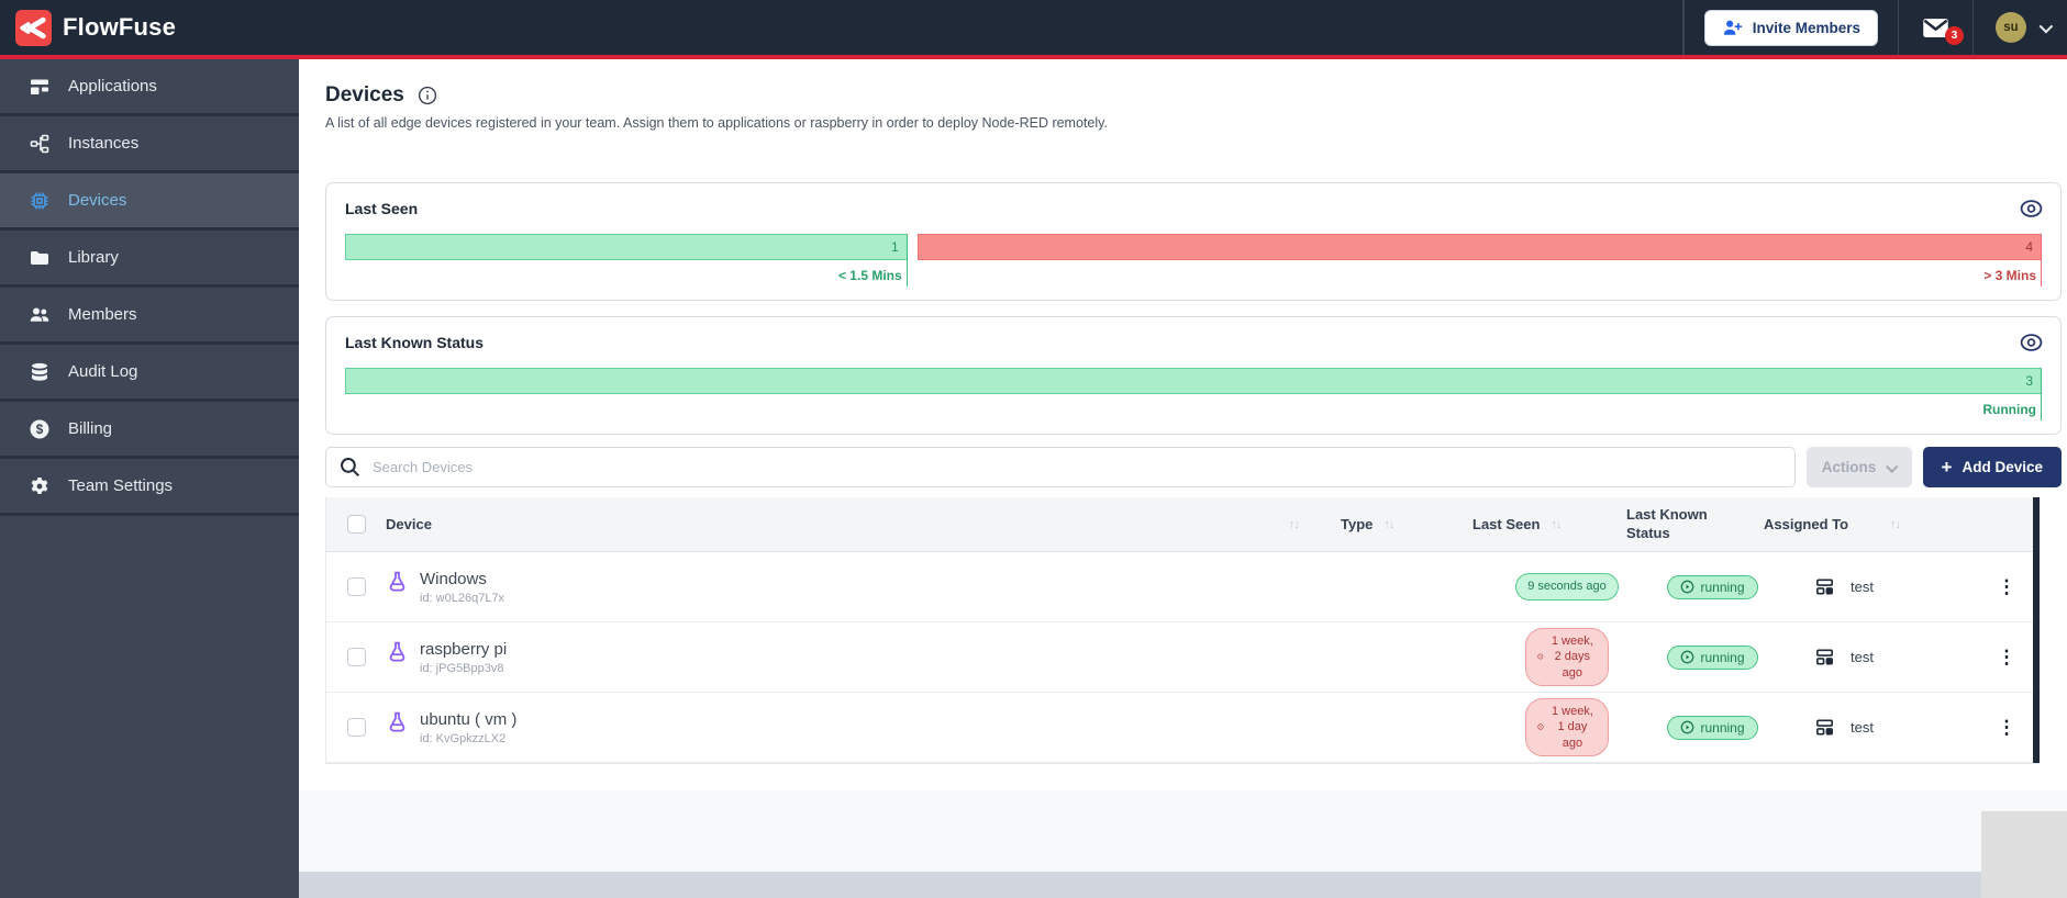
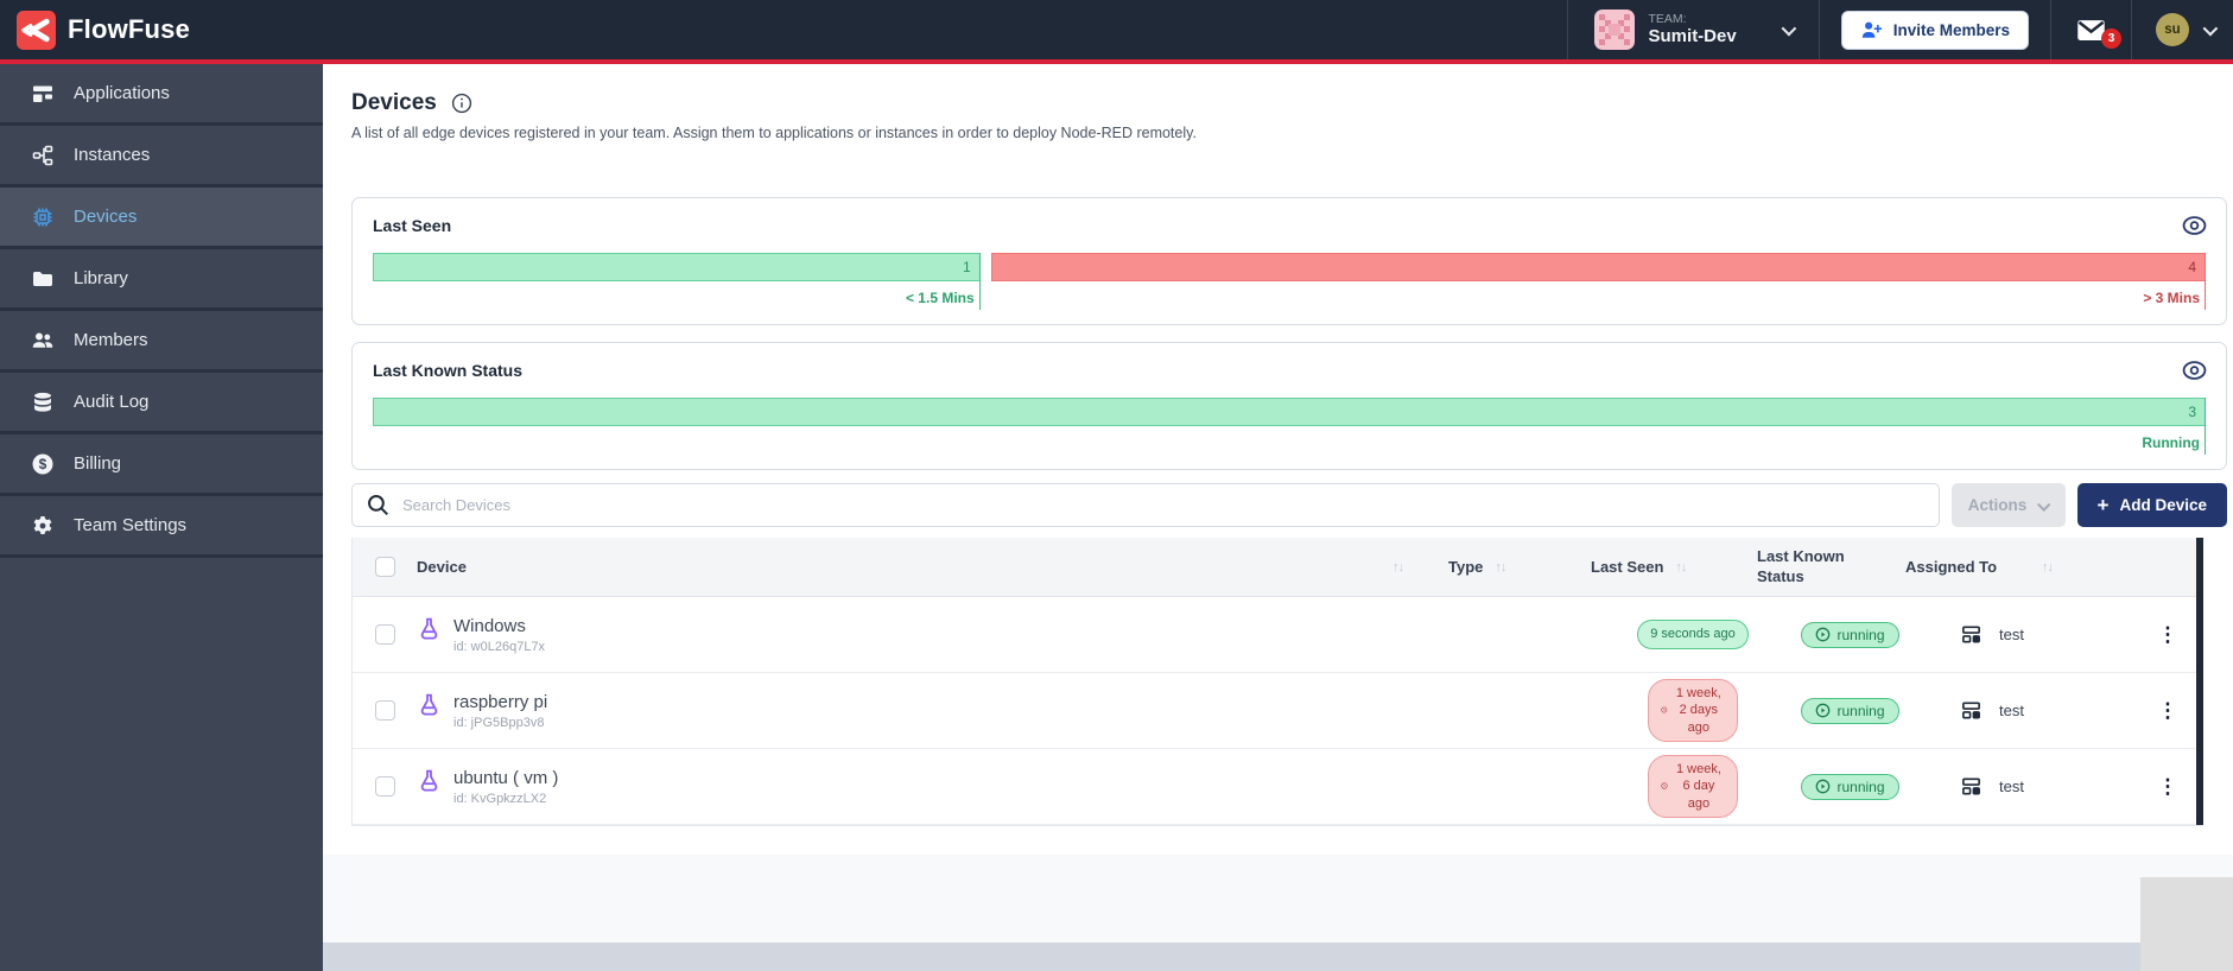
  FlowFuse
+ TEAM:
+ Sumit-Dev
  Invite Members
  3
  su
  Applications
  Instances
  Devices
  Library
  Members
  Audit Log
  $
  Billing
  Team Settings
  Devices
- A list of all edge devices registered in your team. Assign them to applications or raspberry in order to deploy Node-RED remotely.
+ A list of all edge devices registered in your team. Assign them to applications or instances in order to deploy Node-RED remotely.
  Last Seen
  1
  < 1.5 Mins
  4
  > 3 Mins
  Last Known Status
  3
  Running
  Search Devices
  Actions
  +
  Add Device
  Device
  ↑↓
  Type
  ↑↓
  Last Seen
  ↑↓
  Last Known Status
  Assigned To
  ↑↓
  Windows
  id: w0L26q7L7x
  9 seconds ago
  running
  test
  ⋮
  raspberry pi
  id: jPG5Bpp3v8
  1 week, 2 days ago
  running
  test
  ⋮
  ubuntu ( vm )
  id: KvGpkzzLX2
- 1 week, 1 day ago
+ 1 week, 6 day ago
  running
  test
  ⋮
